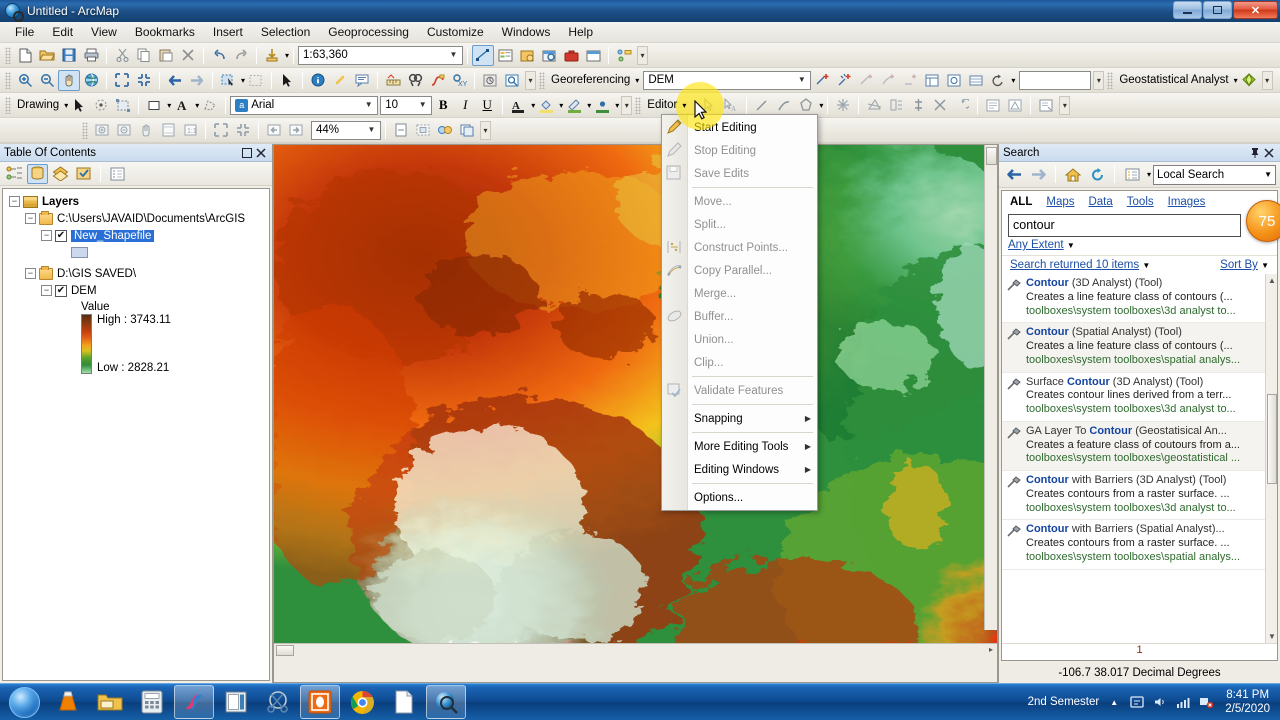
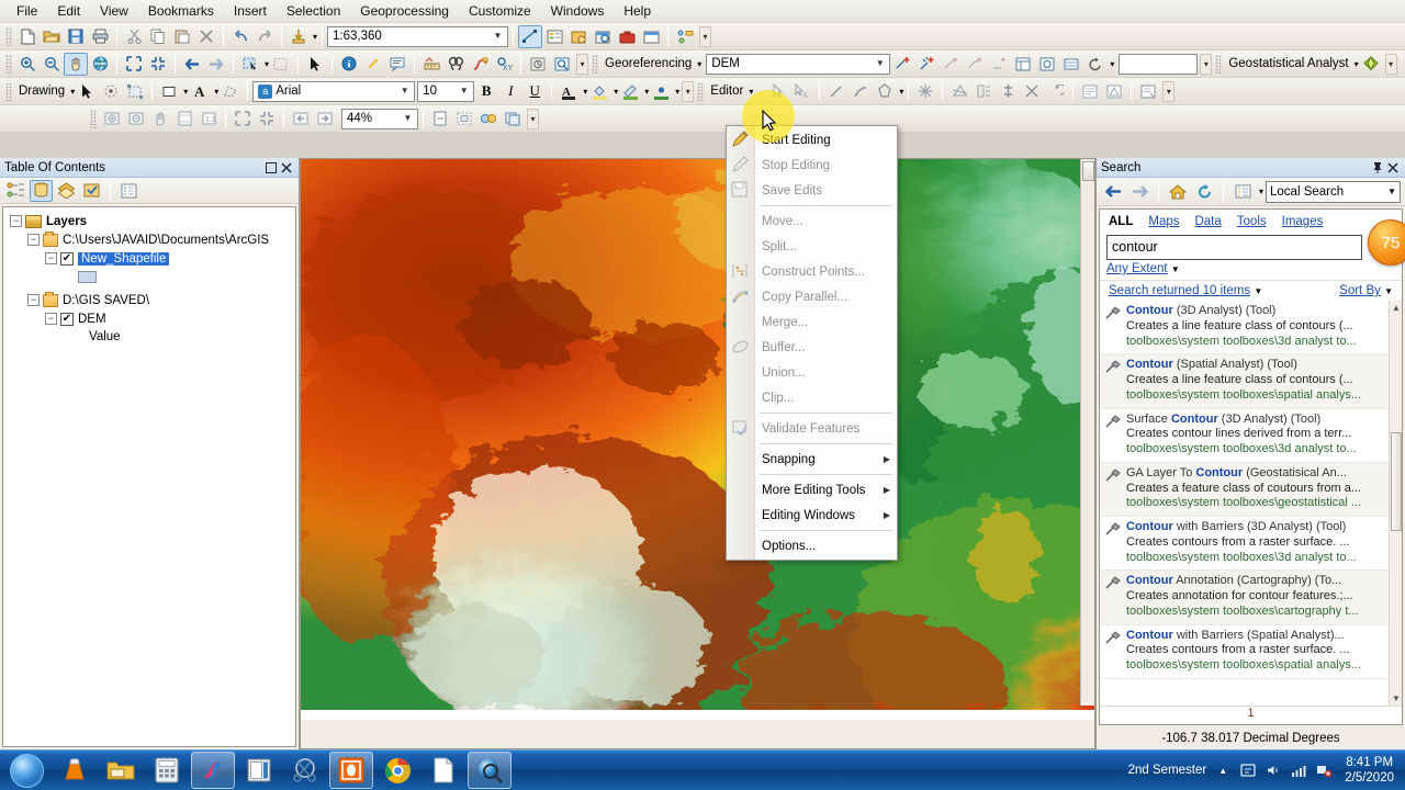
- Untitled - ArcMap
- ✕
  File
  Edit
  View
  Bookmarks
  Insert
  Selection
  Geoprocessing
  Customize
  Windows
  Help
  ▾
  1:63,360
  ▼
  ▾
  ▾
  ▾
  Georeferencing
  ▾
  DEM
  ▼
  ▾
  ▾
  Geostatistical Analyst
  ▾
  ▾
  Drawing
  ▾
  ▾
  A
  ▾
  a
  Arial
  ▼
  10
  ▼
  B
  I
  U
  A
  ▾
  ▾
  ▾
  ▾
  ▾
  Editor
  ▾
  A
  ▾
  ▾
  44%
  ▼
  ▾
  Table Of Contents
  −
  Layers
  −
  C:\Users\JAVAID\Documents\ArcGIS
  −
  ✔
  New_Shapefile
  −
  D:\GIS SAVED\
  −
  ✔
  DEM
  Value
- High : 3743.11
- Low : 2828.21
- ▸
  Search
  ▾
  Local Search
  ▼
  ALL
  Maps
  Data
  Tools
  Images
  contour
  Any Extent ▼
  Search returned 10 items ▼
  Sort By ▼
  Contour (3D Analyst) (Tool)
  Creates a line feature class of contours (...
  toolboxes\system toolboxes\3d analyst to...
  Contour (Spatial Analyst) (Tool)
  Creates a line feature class of contours (...
  toolboxes\system toolboxes\spatial analys...
  Surface Contour (3D Analyst) (Tool)
  Creates contour lines derived from a terr...
  toolboxes\system toolboxes\3d analyst to...
  GA Layer To Contour (Geostatisical An...
  Creates a feature class of coutours from a...
  toolboxes\system toolboxes\geostatistical ...
  Contour with Barriers (3D Analyst) (Tool)
  Creates contours from a raster surface. ...
  toolboxes\system toolboxes\3d analyst to...
+ Contour Annotation (Cartography) (To...
+ Creates annotation for contour features.;...
+ toolboxes\system toolboxes\cartography t...
  Contour with Barriers (Spatial Analyst)...
  Creates contours from a raster surface. ...
  toolboxes\system toolboxes\spatial analys...
  ▲
  ▼
  1
  -106.7 38.017 Decimal Degrees
  75
  Start Editing
  Stop Editing
  Save Edits
  Move...
  Split...
  Construct Points...
  Copy Parallel...
  Merge...
  Buffer...
  Union...
  Clip...
  Validate Features
  Snapping
  ▶
  More Editing Tools
  ▶
  Editing Windows
  ▶
  Options...
  2nd Semester
  ▲
  8:41 PM
  2/5/2020
